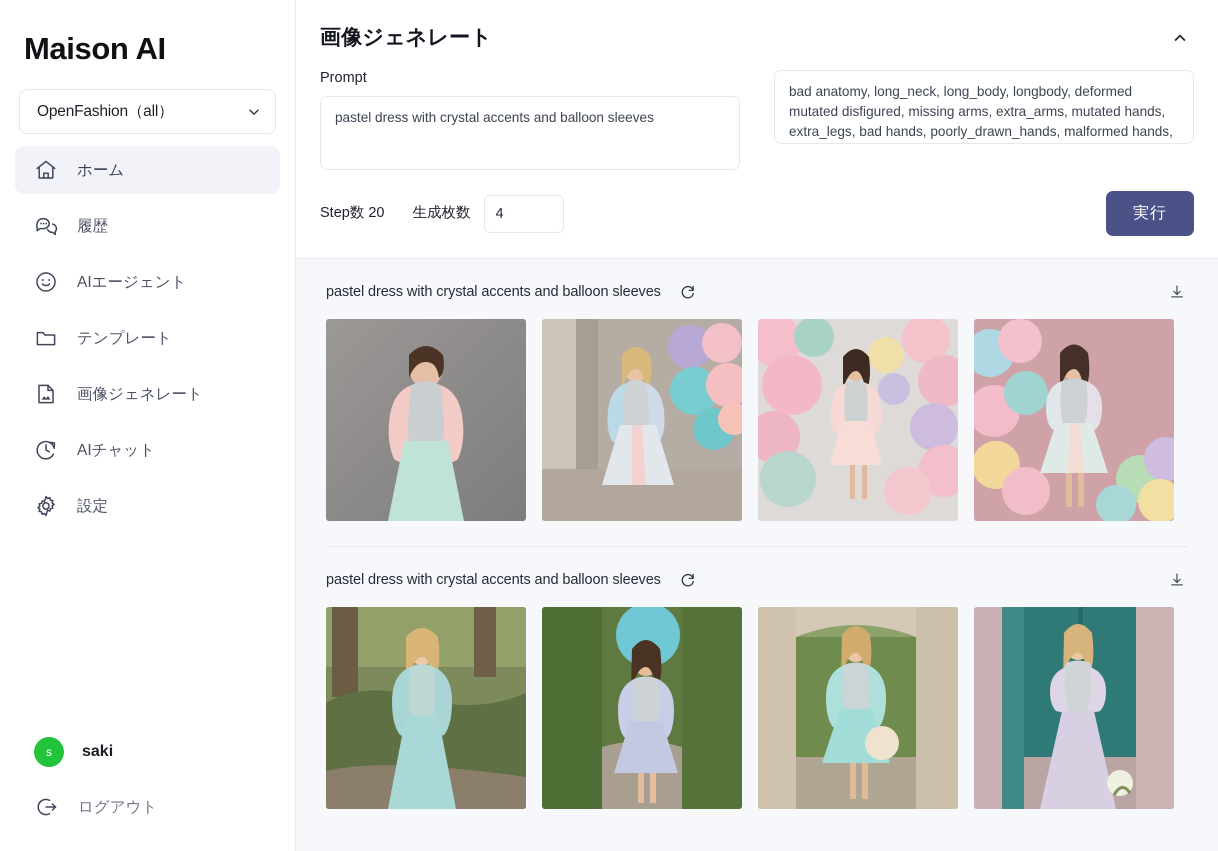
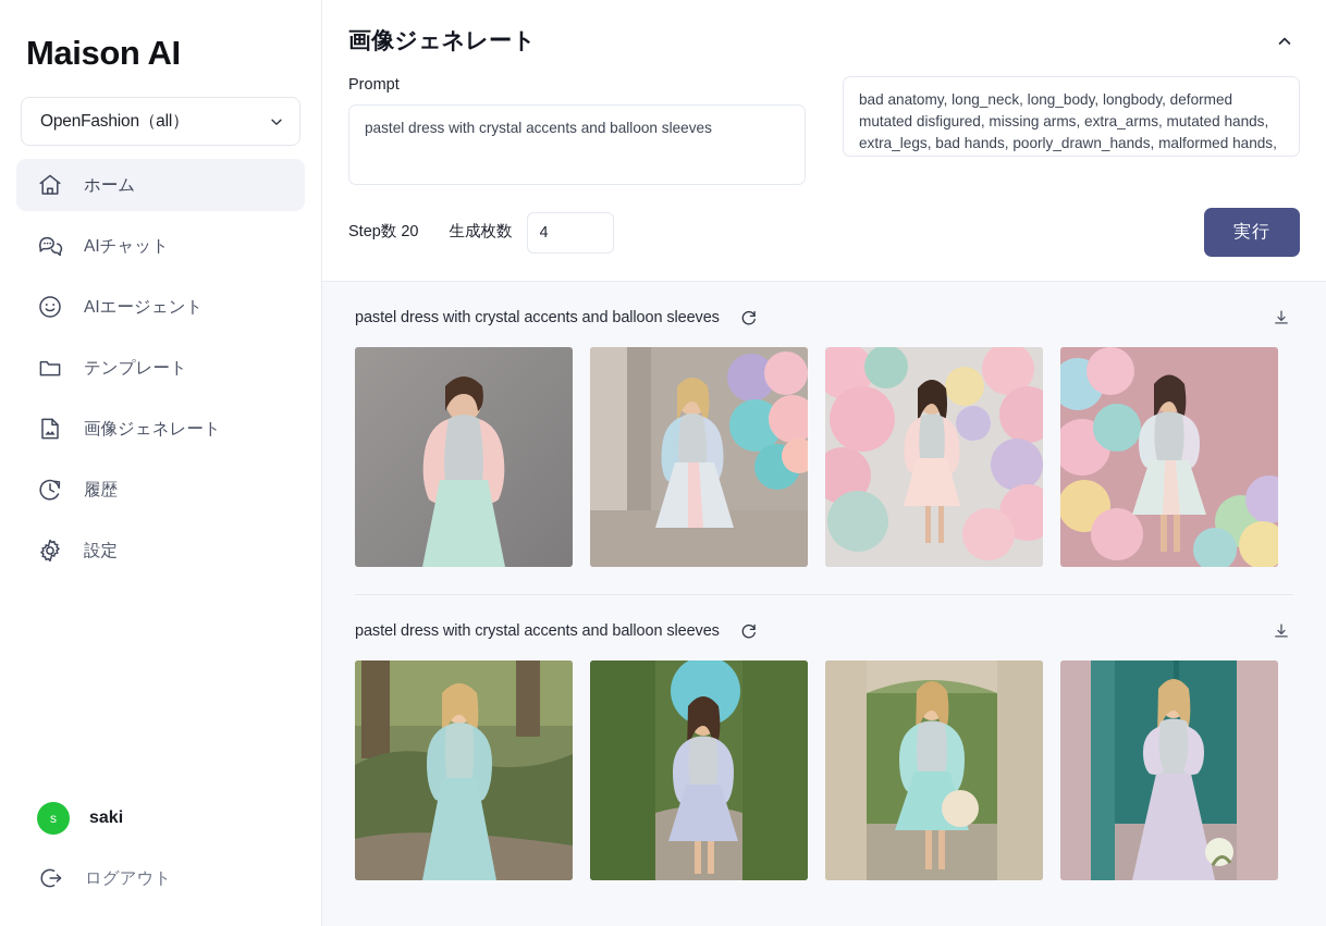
  Maison AI
  OpenFashion（all）
  ホーム
- 履歴
+ AIチャット
  AIエージェント
  テンプレート
  画像ジェネレート
- AIチャット
+ 履歴
  設定
  s
  saki
  ログアウト
  画像ジェネレート
  Prompt
  pastel dress with crystal accents and balloon sleeves
  Step数 20
  生成枚数
  4
  実行
  pastel dress with crystal accents and balloon sleeves
  pastel dress with crystal accents and balloon sleeves
